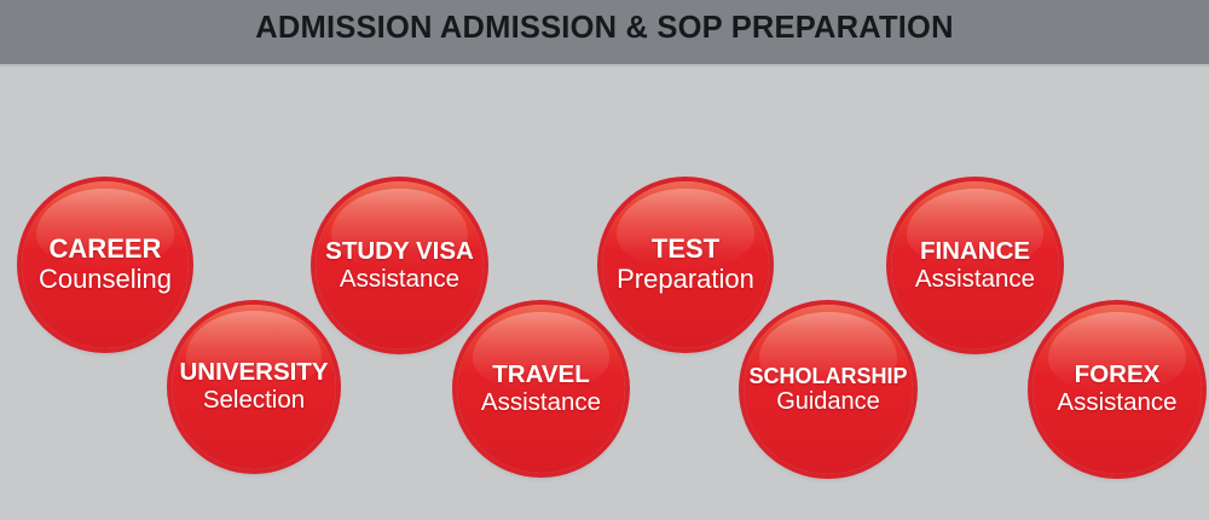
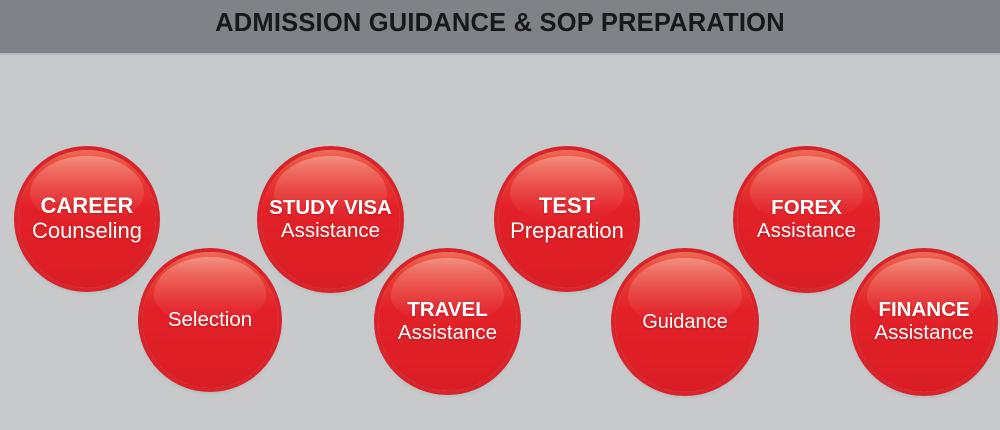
- ADMISSION ADMISSION & SOP PREPARATION
+ ADMISSION GUIDANCE & SOP PREPARATION
  CAREER
  Counseling
- UNIVERSITY
  Selection
  STUDY VISA
  Assistance
  TRAVEL
  Assistance
  TEST
  Preparation
- SCHOLARSHIP
  Guidance
- FINANCE
+ FOREX
  Assistance
- FOREX
+ FINANCE
  Assistance
